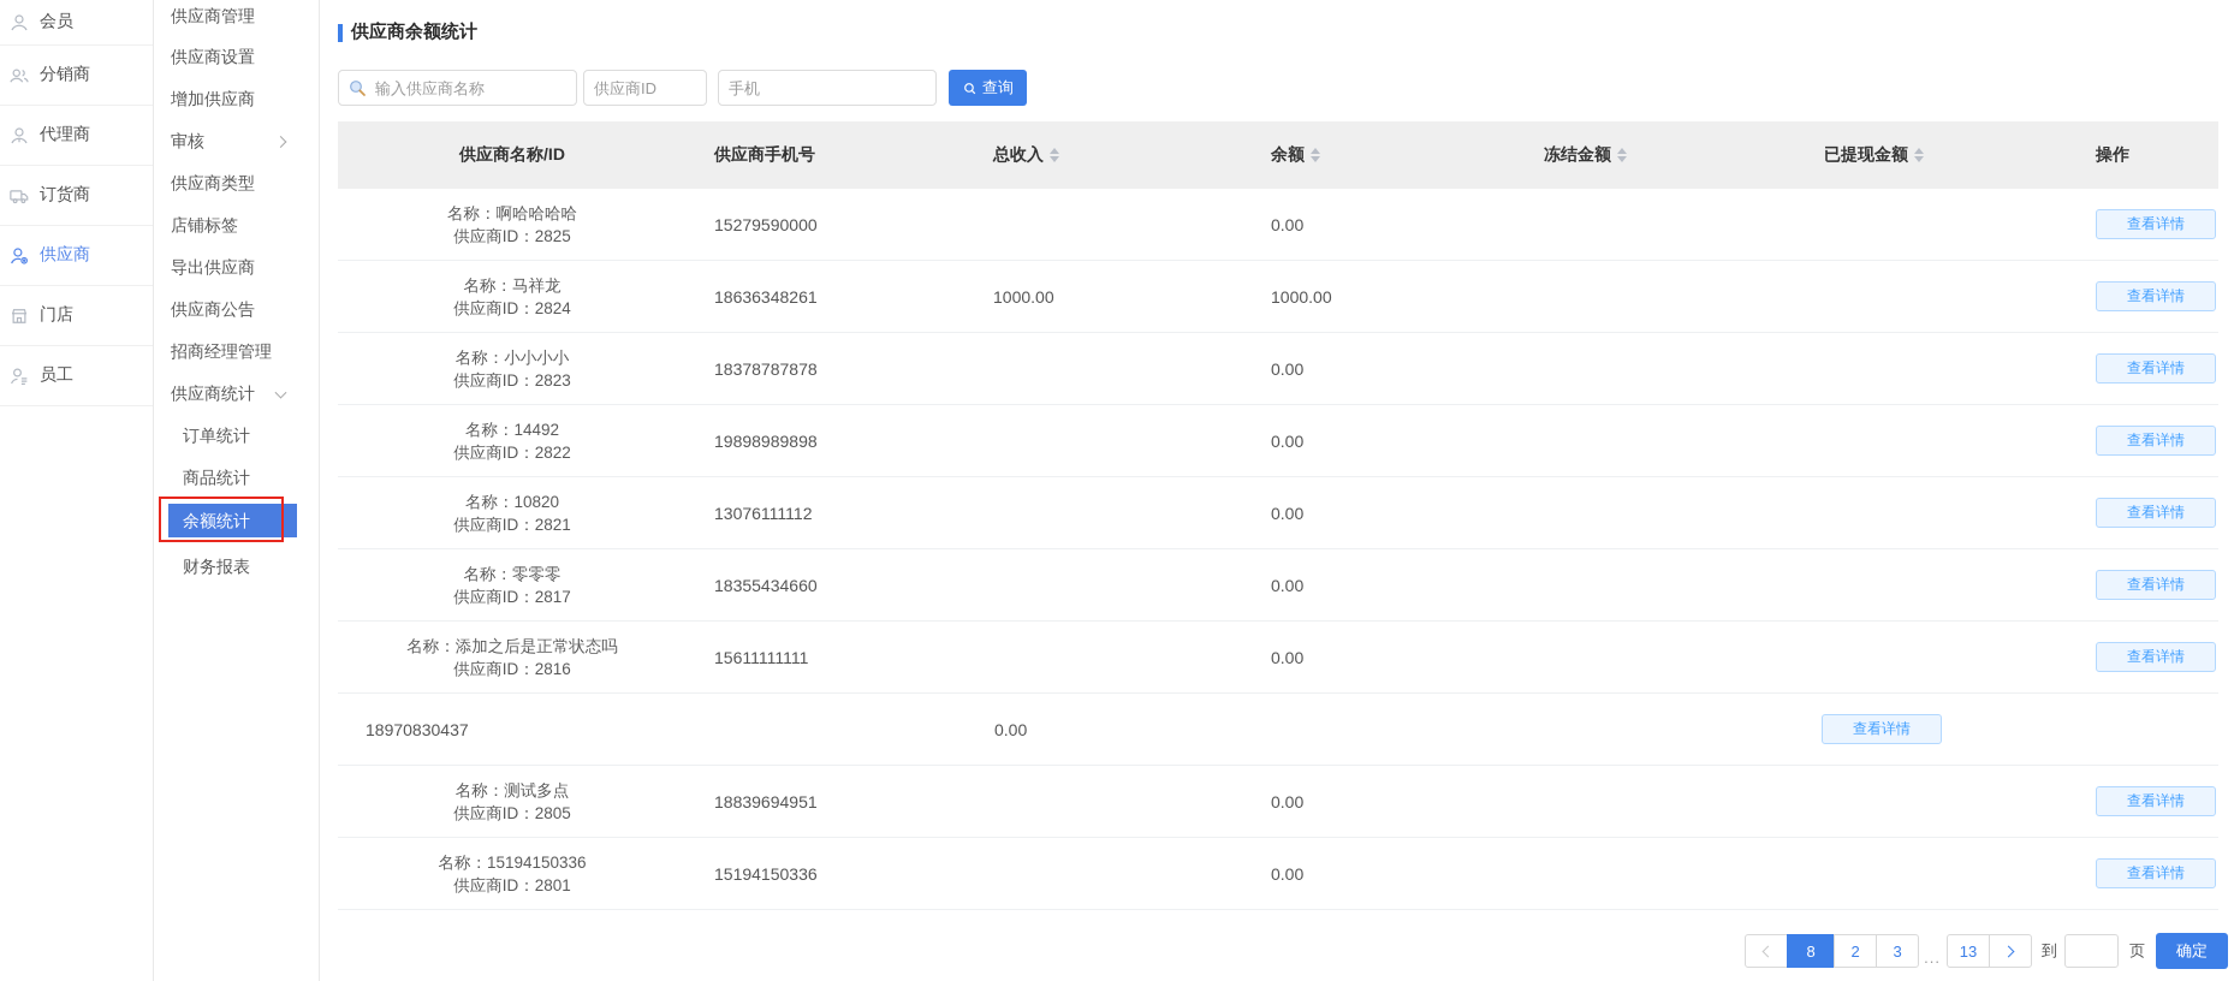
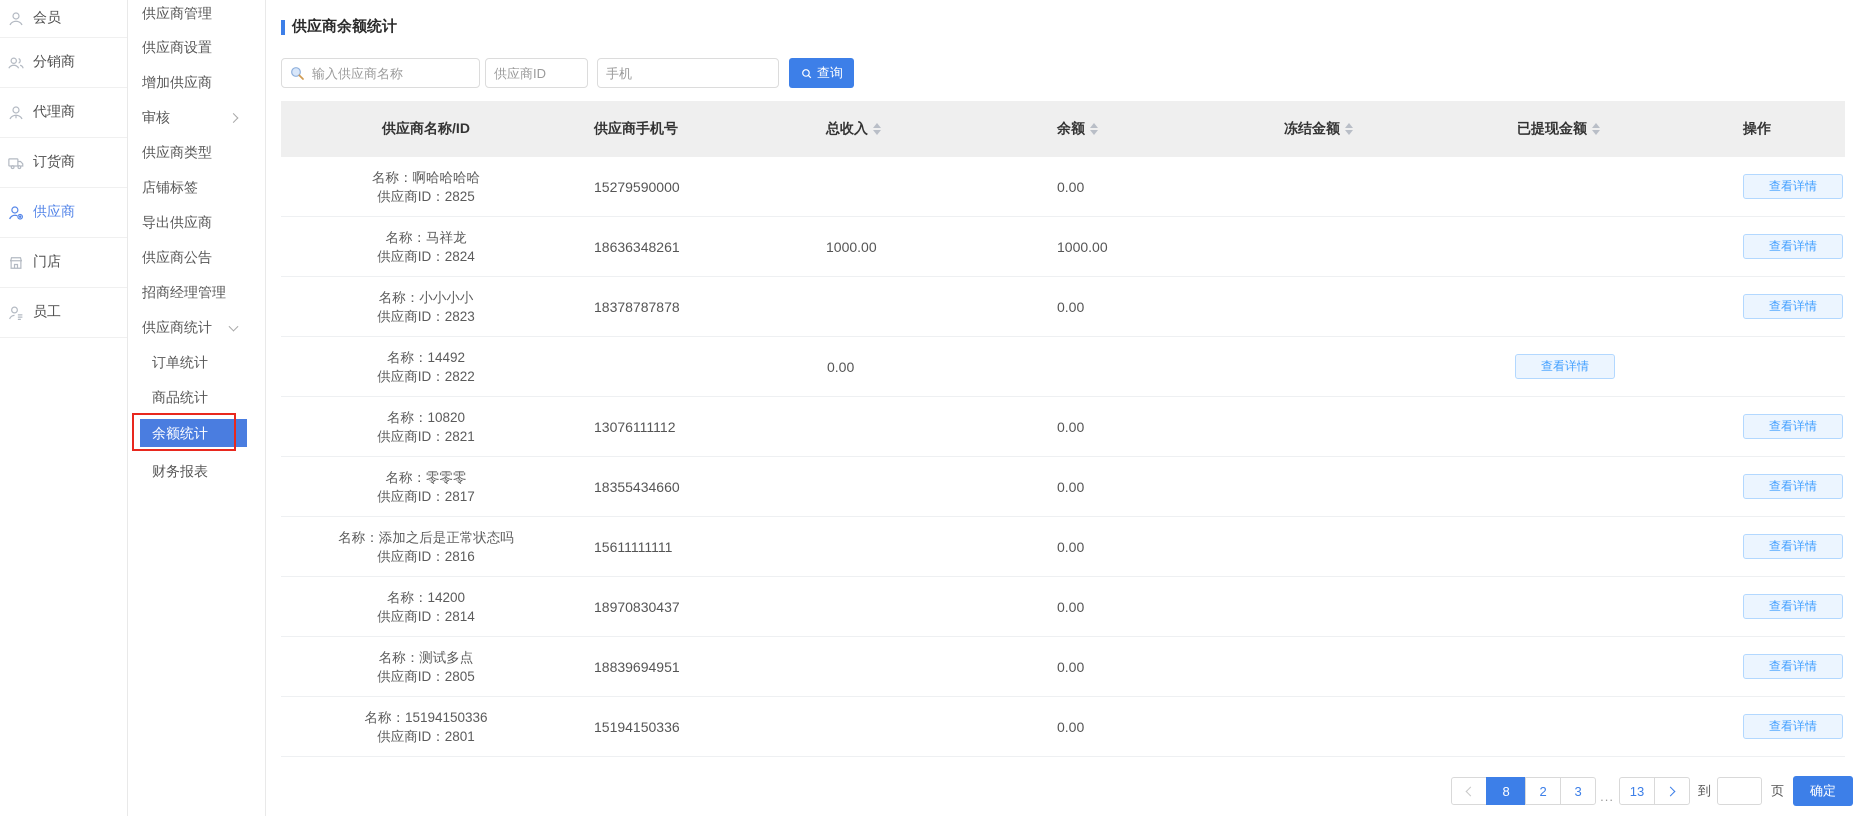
  会员
  分销商
  代理商
  订货商
  供应商
  门店
  员工
  供应商管理
  供应商设置
  增加供应商
  审核
  供应商类型
  店铺标签
  导出供应商
  供应商公告
  招商经理管理
  供应商统计
  订单统计
  商品统计
  余额统计
  财务报表
  供应商余额统计
  输入供应商名称
  供应商ID
  手机
  查询
  供应商名称/ID
  供应商手机号
  总收入
  余额
  冻结金额
  已提现金额
  操作
  名称：啊哈哈哈哈
  供应商ID：2825
  15279590000
  0.00
  查看详情
  名称：马祥龙
  供应商ID：2824
  18636348261
  1000.00
  1000.00
  查看详情
  名称：小小小小
  供应商ID：2823
  18378787878
  0.00
  查看详情
  名称：14492
  供应商ID：2822
- 19898989898
  0.00
  查看详情
  名称：10820
  供应商ID：2821
  13076111112
  0.00
  查看详情
  名称：零零零
  供应商ID：2817
  18355434660
  0.00
  查看详情
  名称：添加之后是正常状态吗
  供应商ID：2816
  15611111111
  0.00
  查看详情
+ 名称：14200
+ 供应商ID：2814
  18970830437
  0.00
  查看详情
  名称：测试多点
  供应商ID：2805
  18839694951
  0.00
  查看详情
  名称：15194150336
  供应商ID：2801
  15194150336
  0.00
  查看详情
  8
  2
  3
  ...
  13
  到
  页
  确定
